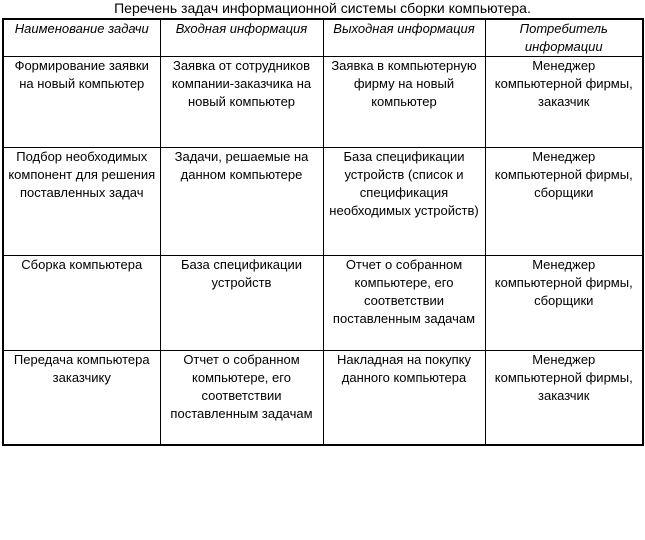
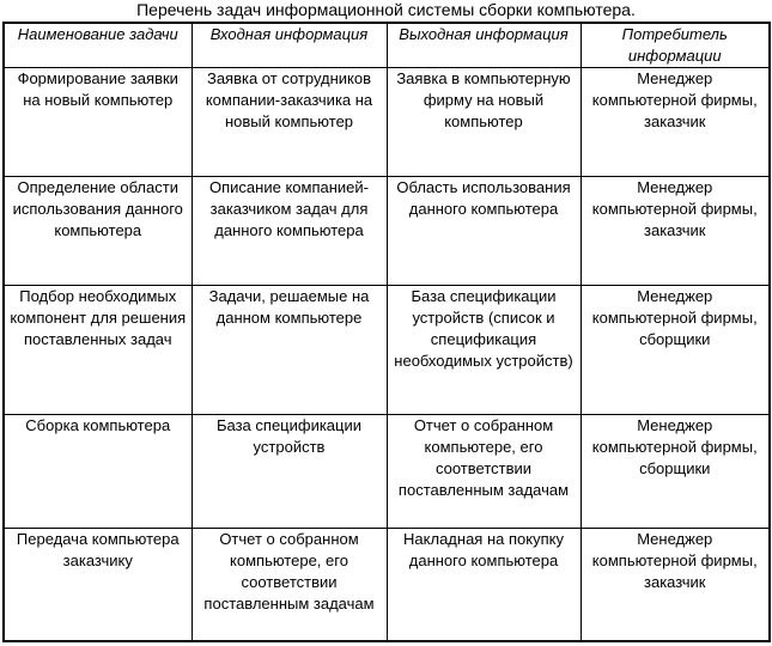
  Перечень задач информационной системы сборки компьютера.
  Наименование задачи	Входная информация	Выходная информация	Потребитель информации
  Формирование заявки на новый компьютер	Заявка от сотрудников компании-заказчика на новый компьютер	Заявка в компьютерную фирму на новый компьютер	Менеджер компьютерной фирмы, заказчик
+ Определение области использования данного компьютера	Описание компанией-заказчиком задач для данного компьютера	Область использования данного компьютера	Менеджер компьютерной фирмы, заказчик
  Подбор необходимых компонент для решения поставленных задач	Задачи, решаемые на данном компьютере	База спецификации устройств (список и спецификация необходимых устройств)	Менеджер компьютерной фирмы, сборщики
  Сборка компьютера	База спецификации устройств	Отчет о собранном компьютере, его соответствии поставленным задачам	Менеджер компьютерной фирмы, сборщики
  Передача компьютера заказчику	Отчет о собранном компьютере, его соответствии поставленным задачам	Накладная на покупку данного компьютера	Менеджер компьютерной фирмы, заказчик
